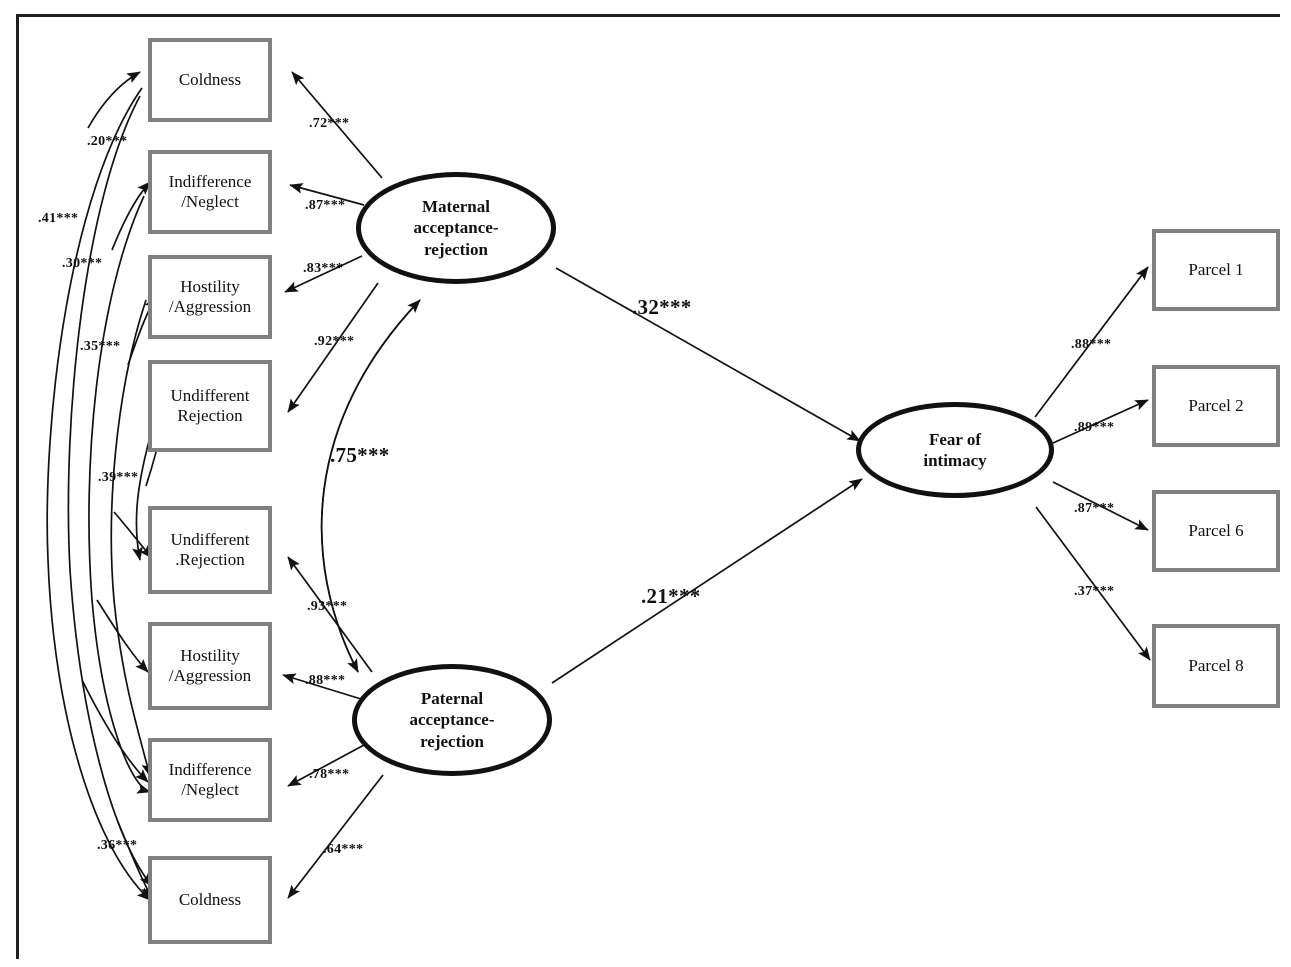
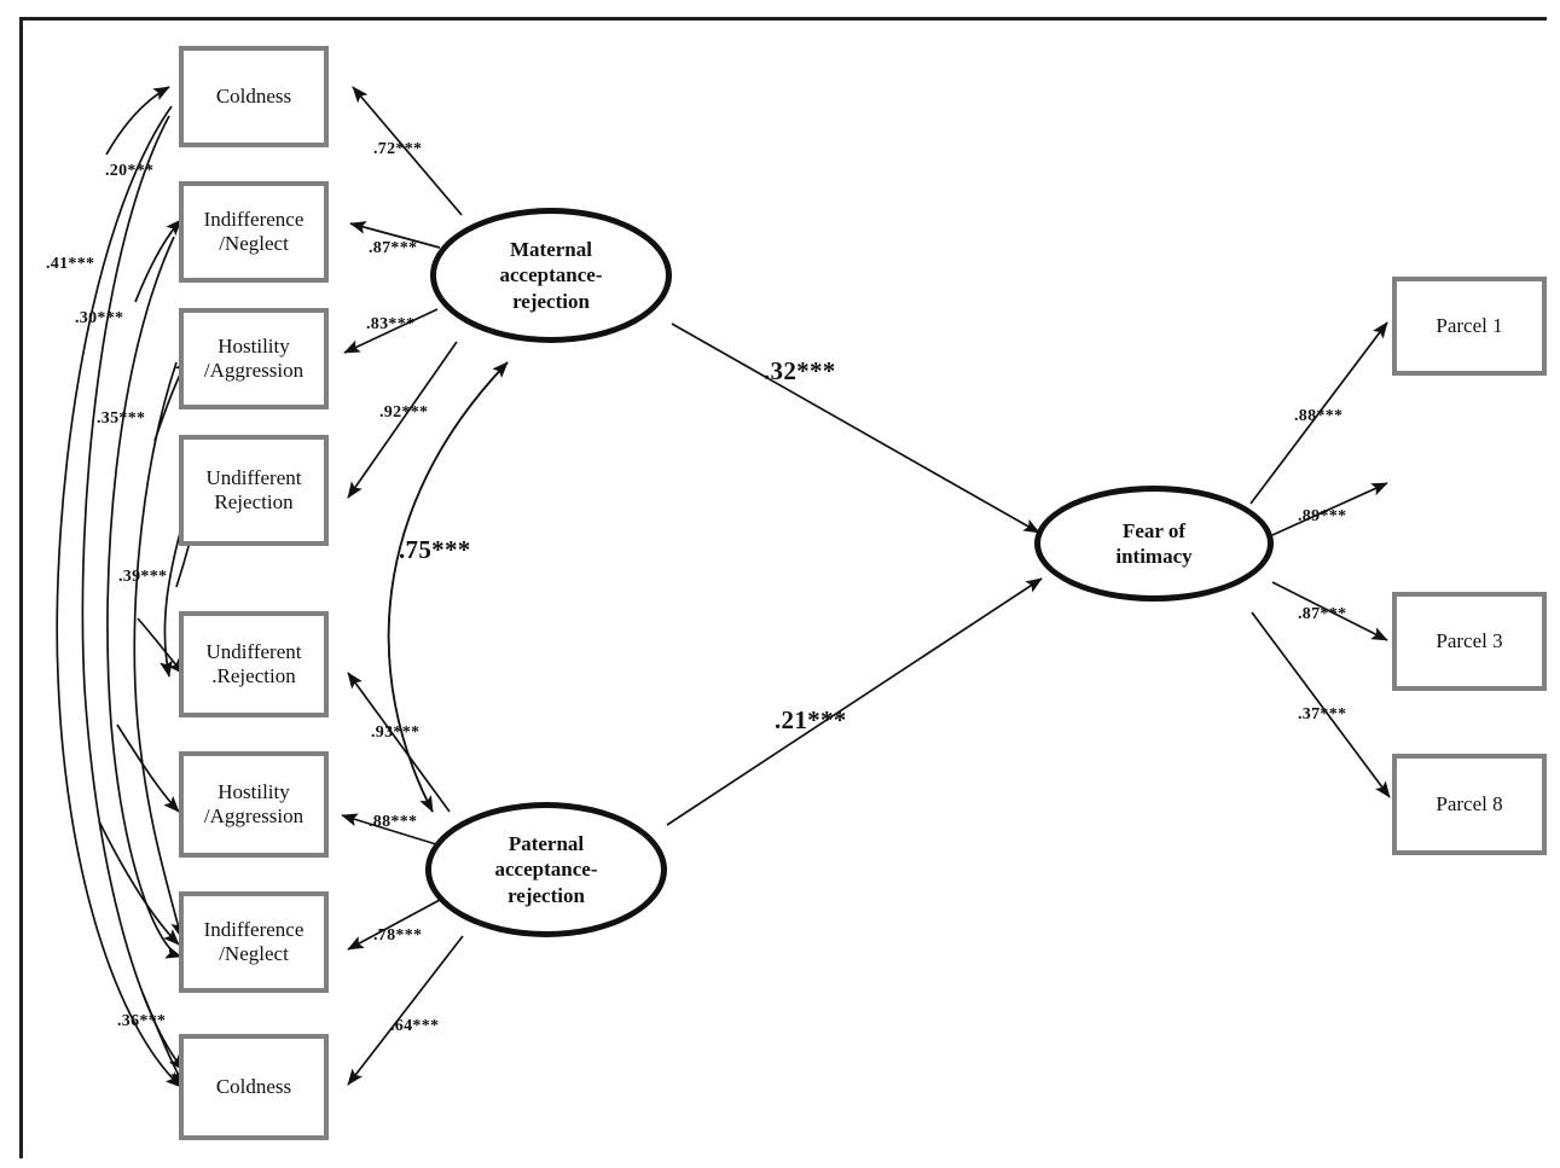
  Coldness
  Indifference
  /Neglect
  Hostility
  /Aggression
  Undifferent
  Rejection
  Undifferent
  .Rejection
  Hostility
  /Aggression
  Indifference
  /Neglect
  Coldness
  Parcel 1
- Parcel 2
- Parcel 6
+ Parcel 3
  Parcel 8
  Maternal
  acceptance-
  rejection
  Paternal
  acceptance-
  rejection
  Fear of
  intimacy
  .72***
  .87***
  .83***
  .92***
  .93***
  .88***
  .78***
  .64***
  .88***
  .89***
  .87***
  .37***
  .32***
  .21***
  .75***
  .20***
  .41***
  .30***
  .35***
  .39***
  .36***
